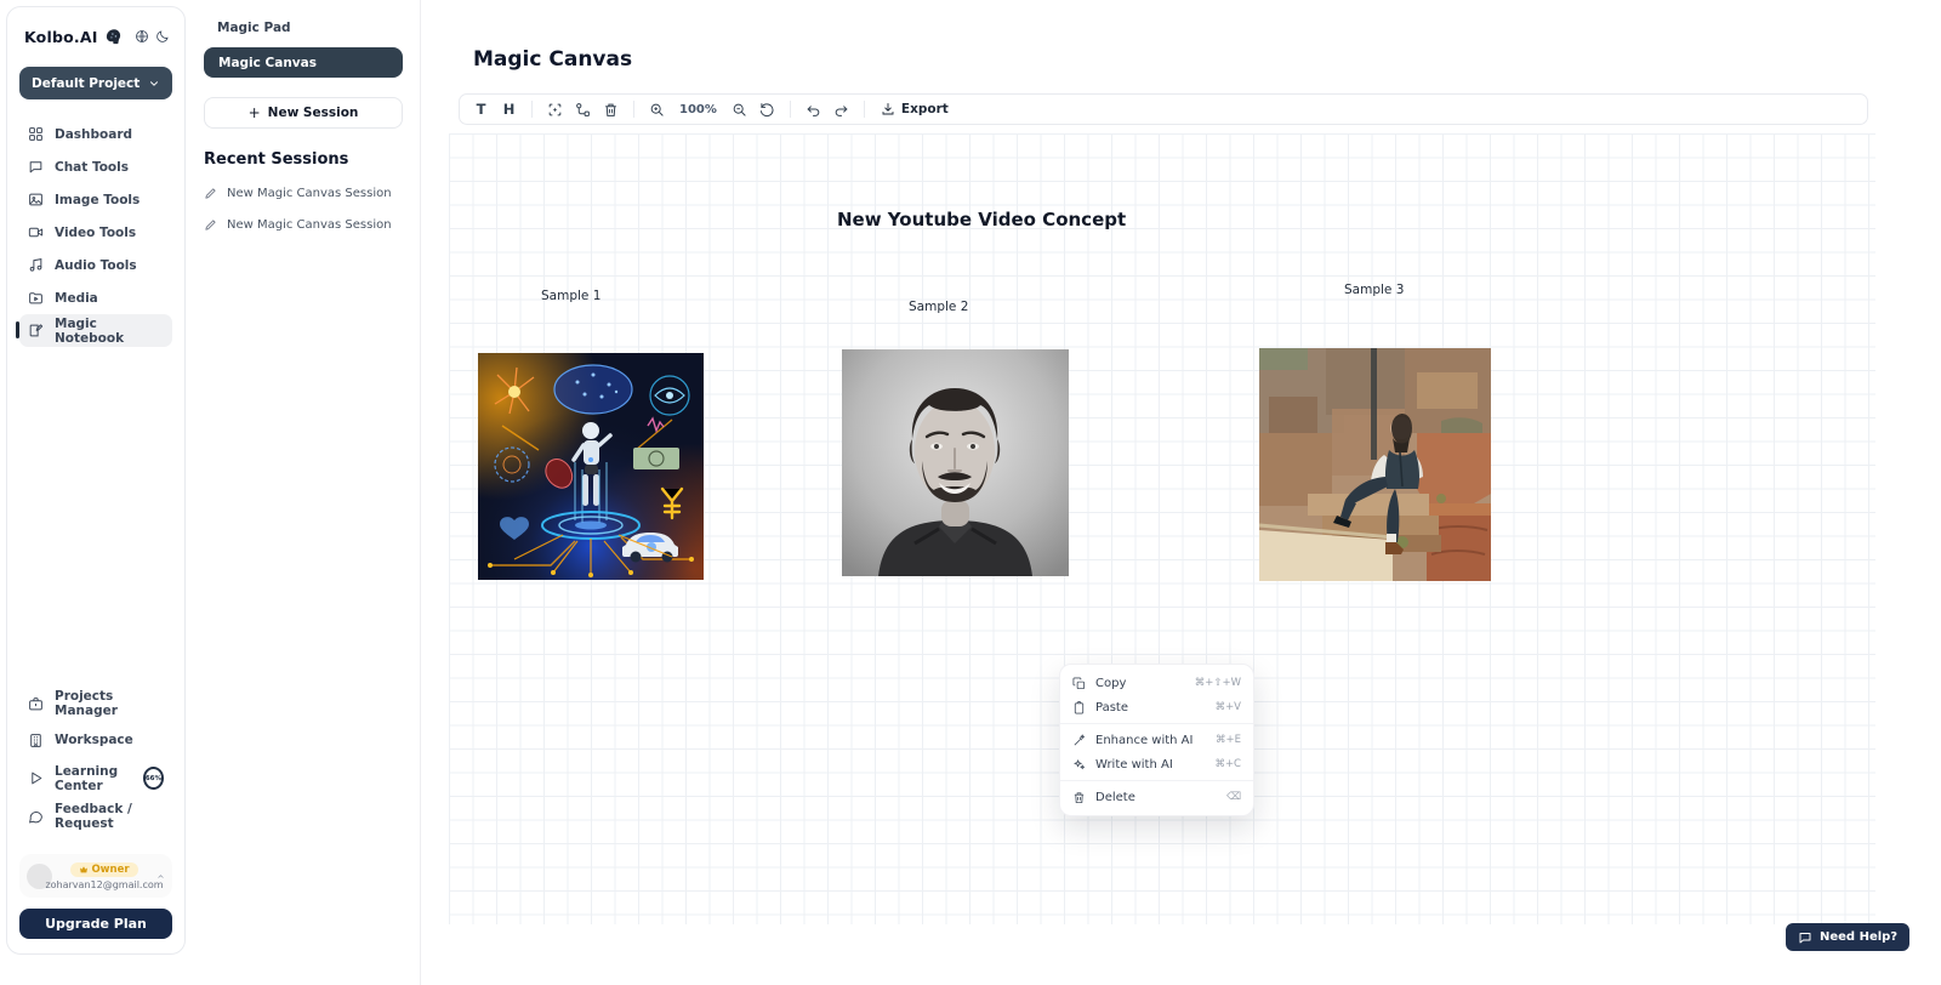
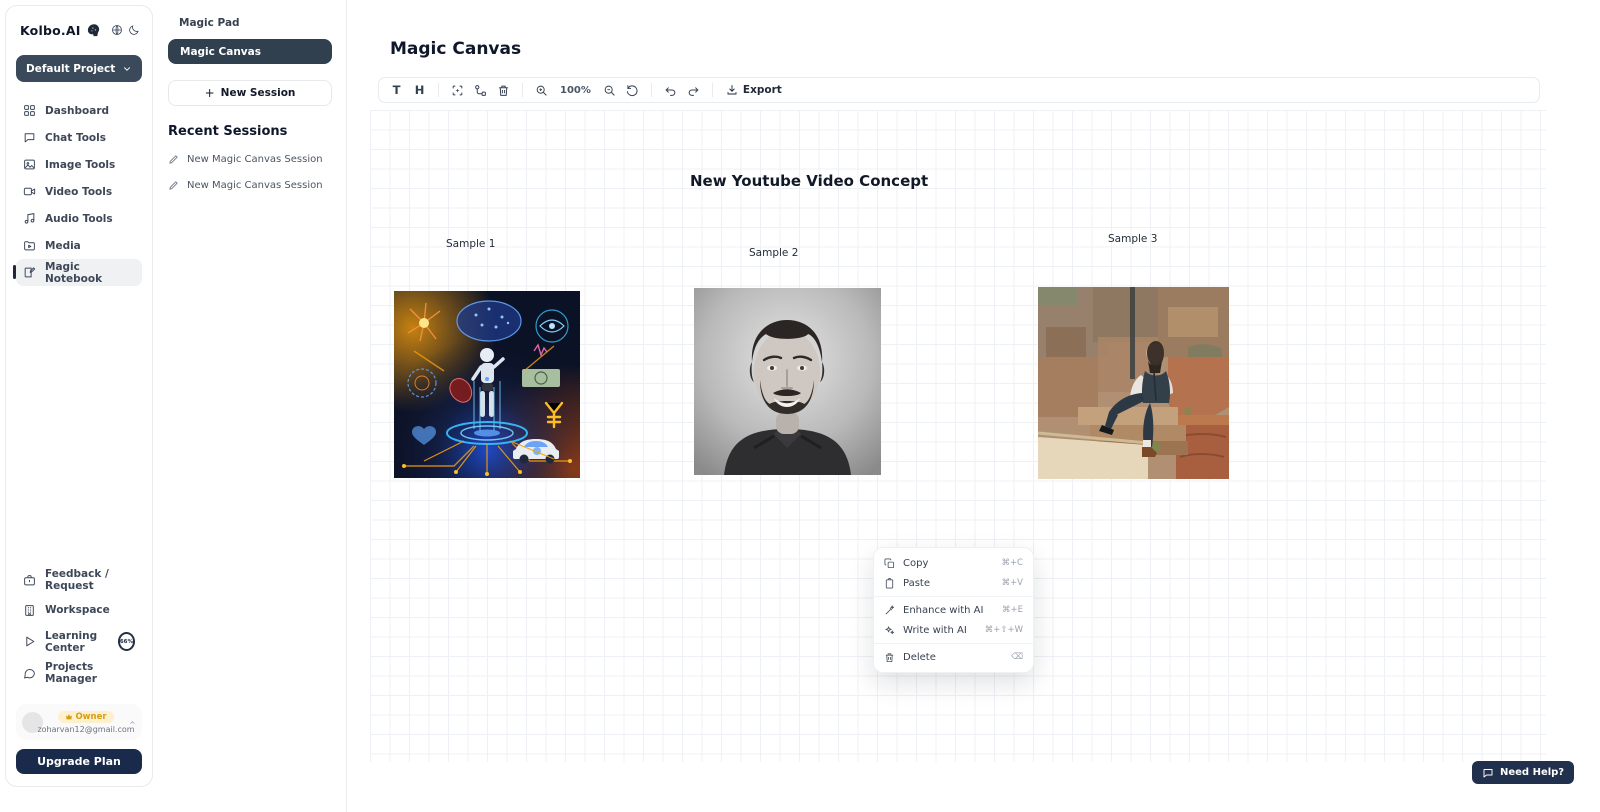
  Kolbo.AI
  Default Project
  Dashboard
  Chat Tools
  Image Tools
  Video Tools
  Audio Tools
  Media
  Magic Notebook
- Projects Manager
+ Feedback / Request
  Workspace
  Learning Center
- Feedback / Request
+ Projects Manager
  Owner
  zoharvan12@gmail.com
  Upgrade Plan
  Magic Pad
  Magic Canvas
  +
  New Session
  Recent Sessions
  New Magic Canvas Session
  New Magic Canvas Session
  Magic Canvas
  T
  H
  100%
  Export
  New Youtube Video Concept
  Sample 1
  Sample 2
  Sample 3
  Copy
- ⌘+⇧+W
+ ⌘+C
  Paste
  ⌘+V
  Enhance with AI
  ⌘+E
  Write with AI
- ⌘+C
+ ⌘+⇧+W
  Delete
  ⌫
  Need Help?
